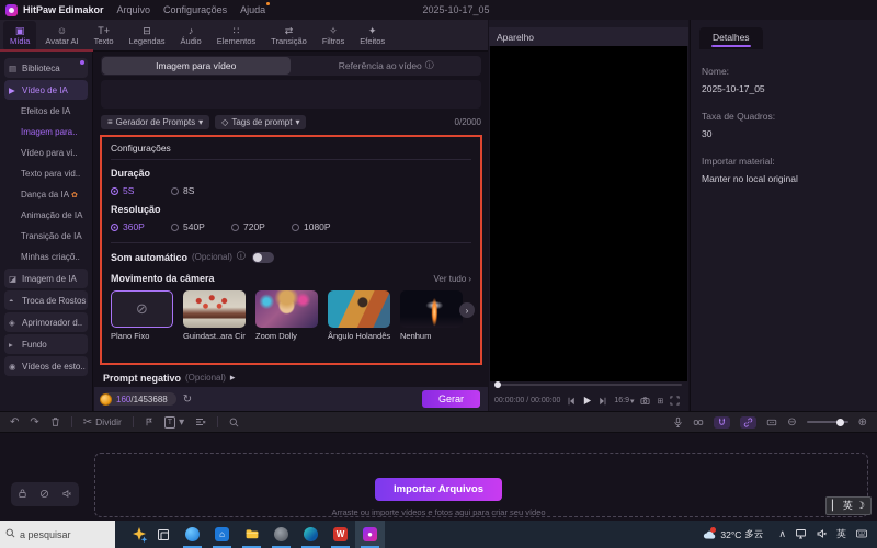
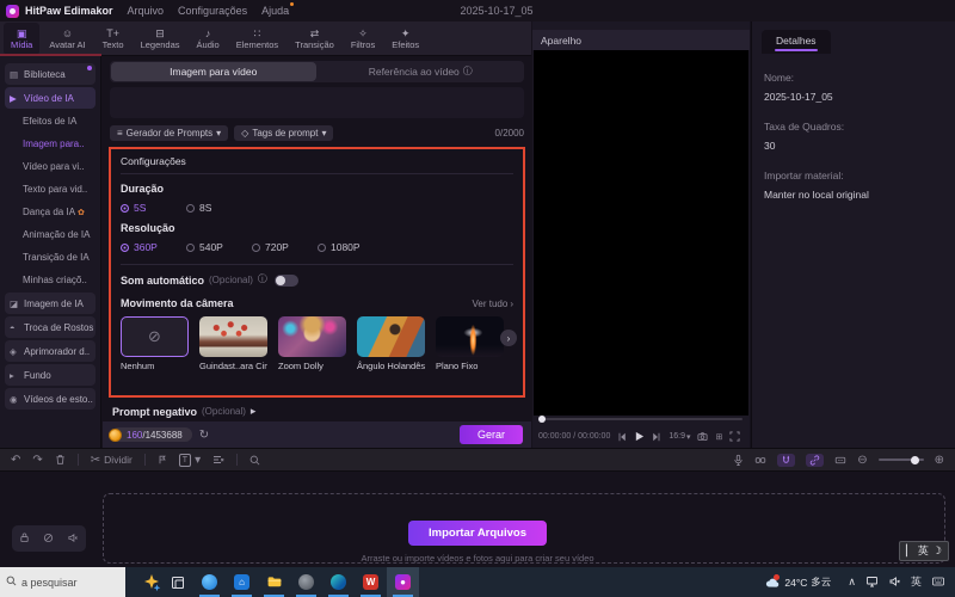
  HitPaw Edimakor
  Arquivo
  Configurações
  Ajuda
  2025-10-17_05
  ▣
  Mídia
  ☺
  Avatar AI
  T+
  Texto
  ⊟
  Legendas
  ♪
  Áudio
  ∷
  Elementos
  ⇄
  Transição
  ✧
  Filtros
  ✦
  Efeitos
  ▤
  Biblioteca
  ▶
  Vídeo de IA
  Efeitos de IA
  Imagem para..
  Vídeo para vi..
  Texto para vid..
  Dança da IA
  Animação de IA
  Transição de IA
  Minhas criaçõ..
  ◪
  Imagem de IA
  ◓
  Troca de Rostos
  ◈
  Aprimorador d..
  ▸
  Fundo
  ◉
  Vídeos de esto..
  Imagem para vídeo
  Referência ao vídeo
  ⓘ
  ≡
  Gerador de Prompts
  ▾
  ◇
  Tags de prompt
  ▾
  0/2000
  Configurações
  Duração
  5S
  8S
  Resolução
  360P
  540P
  720P
  1080P
  Som automático
  (Opcional)
  ⓘ
  Movimento da câmera
  Ver tudo
  ›
  ⊘
- Plano Fixo
+ Nenhum
  Guindast..ara Ci
  Zoom Dolly
  Ângulo Holandês
- Nenhum
+ Plano Fixo
  ›
  Prompt negativo
  (Opcional)
  ▸
  160/1453688
  ↻
  Gerar
  Aparelho
  Detalhes
  Nome:
  2025-10-17_05
  Taxa de Quadros:
  30
  Importar material:
  Manter no local original
  ↶
  ↷
  ✂
  Dividir
  ▾
  ⊖
  ⊕
  Importar Arquivos
  Arraste ou importe vídeos e fotos aqui para criar seu vídeo
  ▏
  英
  ☽
  a pesquisar
  ⌂
  W
  ●
- 32°C
+ 24°C
  多云
  ∧
  英
